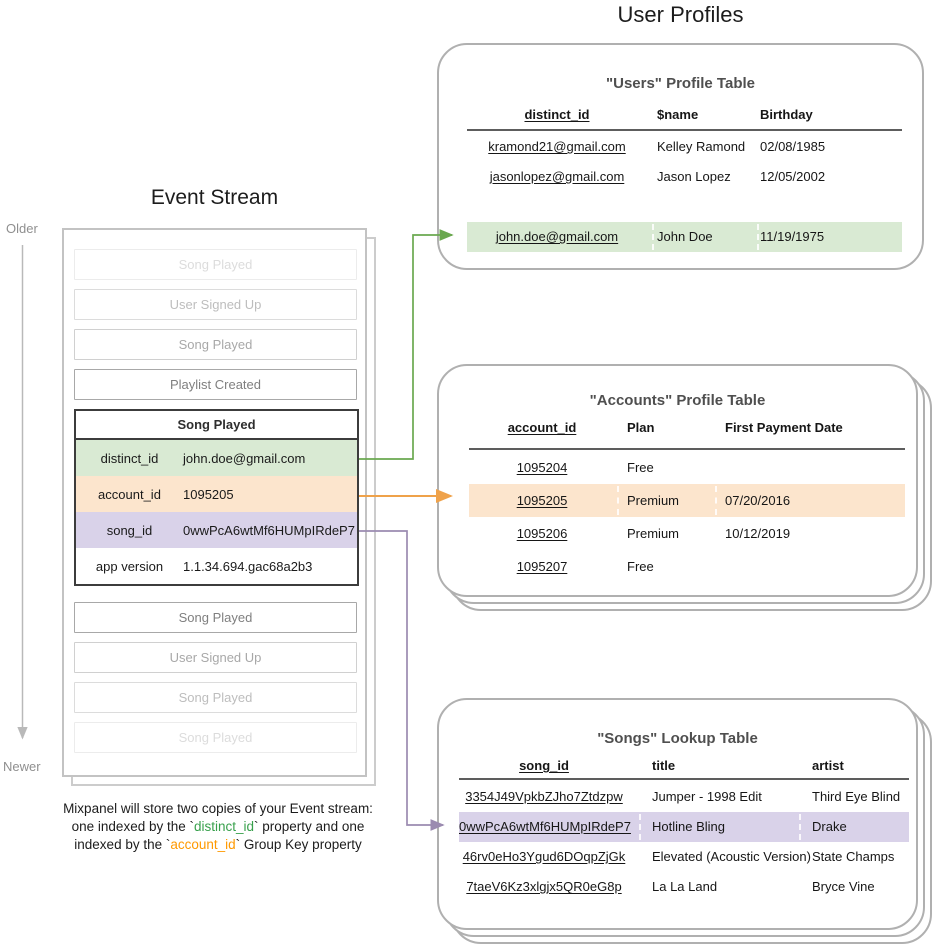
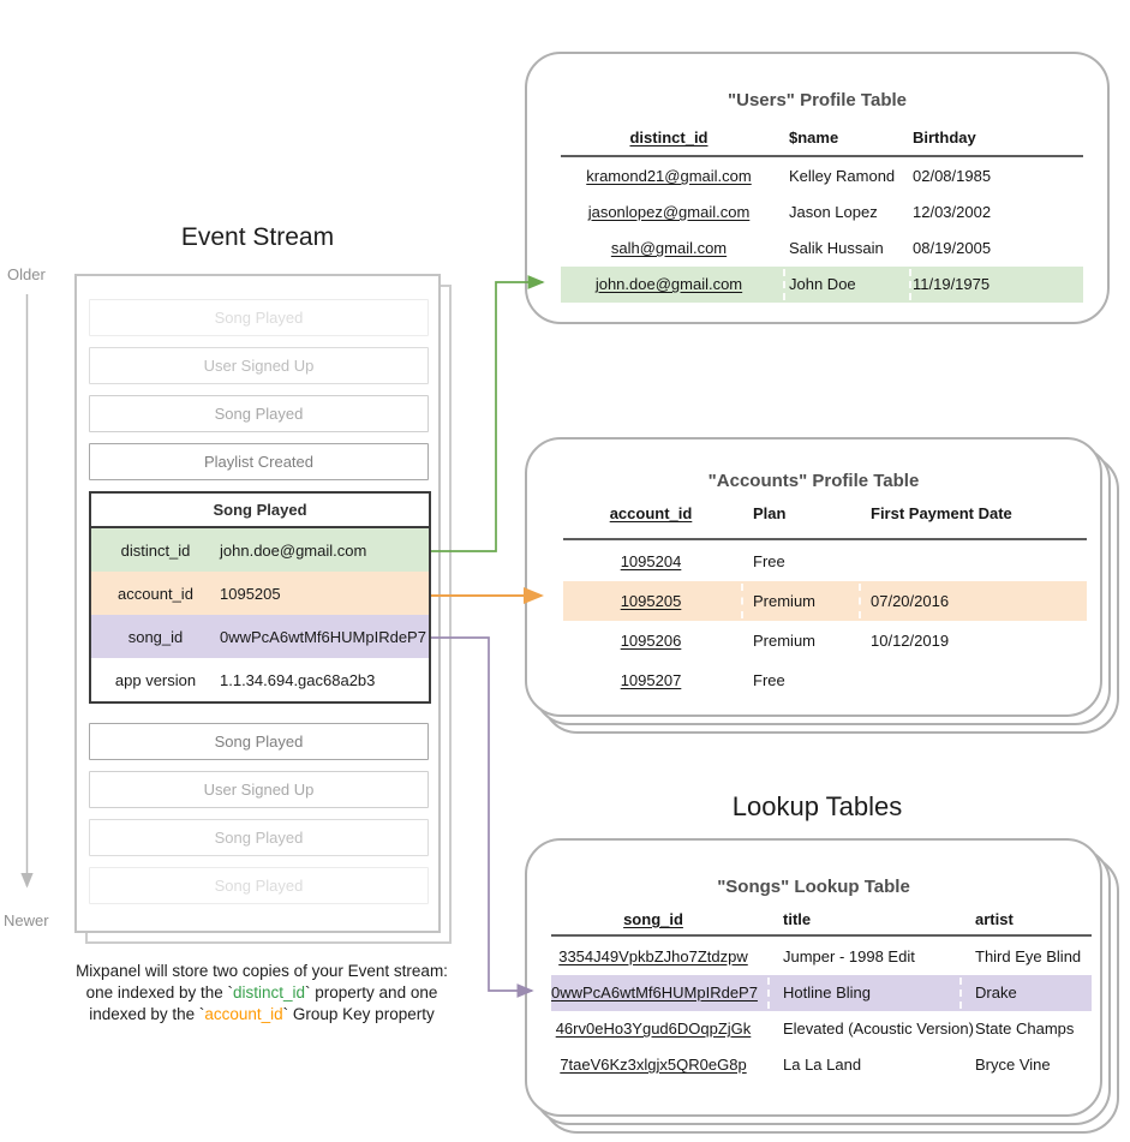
- User Profiles
  Event Stream
+ Lookup Tables
  Older
  Newer
  "Users" Profile Table
  distinct_id
  $name
  Birthday
  kramond21@gmail.com
  Kelley Ramond
  02/08/1985
  jasonlopez@gmail.com
  Jason Lopez
- 12/05/2002
+ 12/03/2002
+ salh@gmail.com
+ Salik Hussain
+ 08/19/2005
  john.doe@gmail.com
  John Doe
  11/19/1975
  "Accounts" Profile Table
  account_id
  Plan
  First Payment Date
  1095204
  Free
  1095205
  Premium
  07/20/2016
  1095206
  Premium
  10/12/2019
  1095207
  Free
  "Songs" Lookup Table
  song_id
  title
  artist
  3354J49VpkbZJho7Ztdzpw
  Jumper - 1998 Edit
  Third Eye Blind
  0wwPcA6wtMf6HUMpIRdeP7
  Hotline Bling
  Drake
  46rv0eHo3Ygud6DOqpZjGk
  Elevated (Acoustic Version)
  State Champs
  7taeV6Kz3xlgjx5QR0eG8p
  La La Land
  Bryce Vine
  Song Played
  User Signed Up
  Song Played
  Playlist Created
  Song Played
  distinct_id
  john.doe@gmail.com
  account_id
  1095205
  song_id
  0wwPcA6wtMf6HUMpIRdeP7
  app version
  1.1.34.694.gac68a2b3
  Song Played
  User Signed Up
  Song Played
  Song Played
  Mixpanel will store two copies of your Event stream:
  one indexed by the `distinct_id` property and one
  indexed by the `account_id` Group Key property
